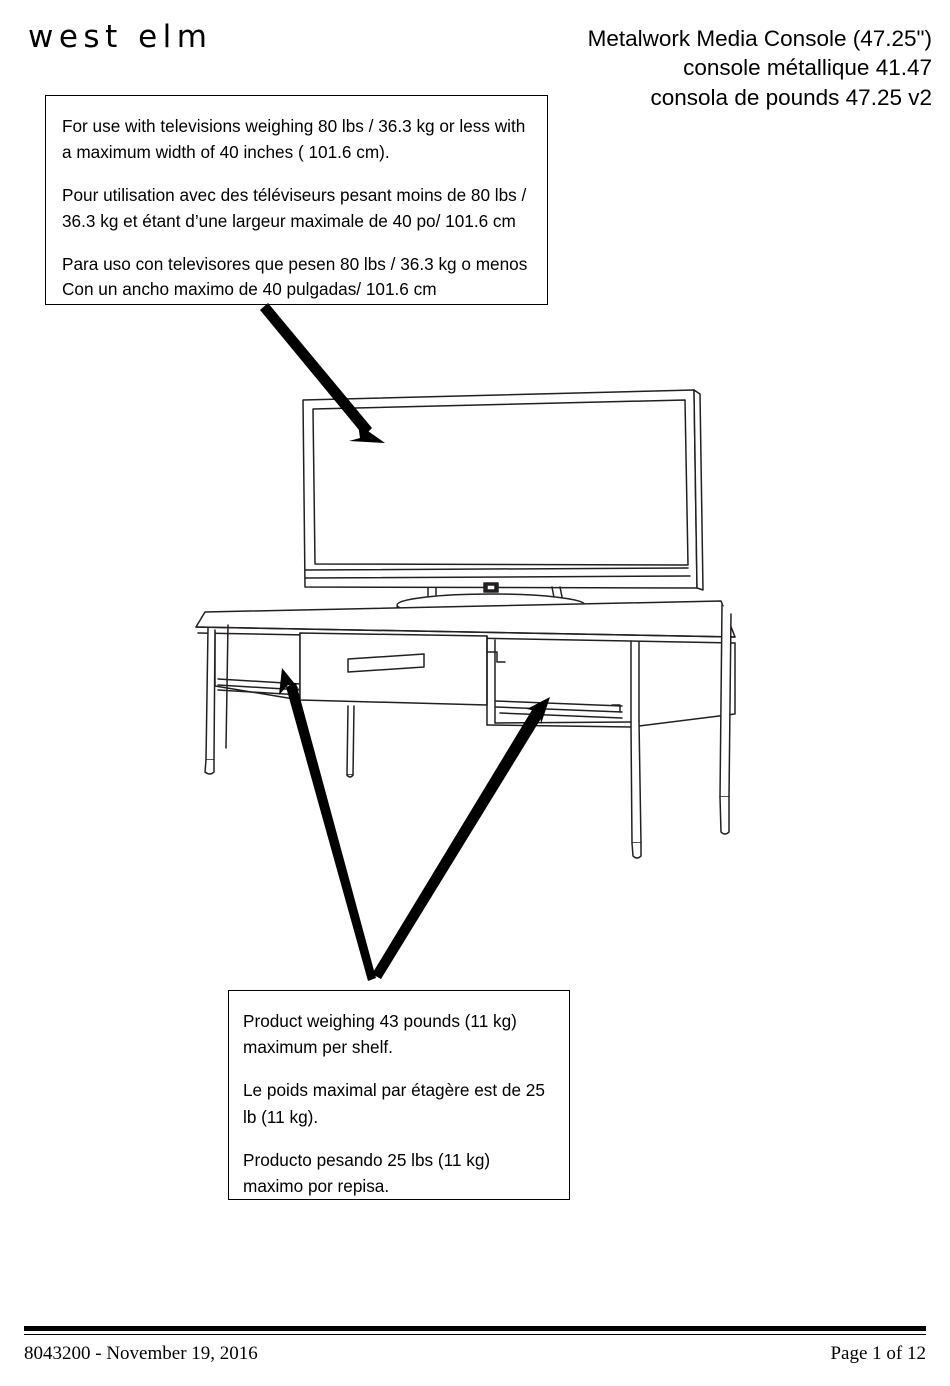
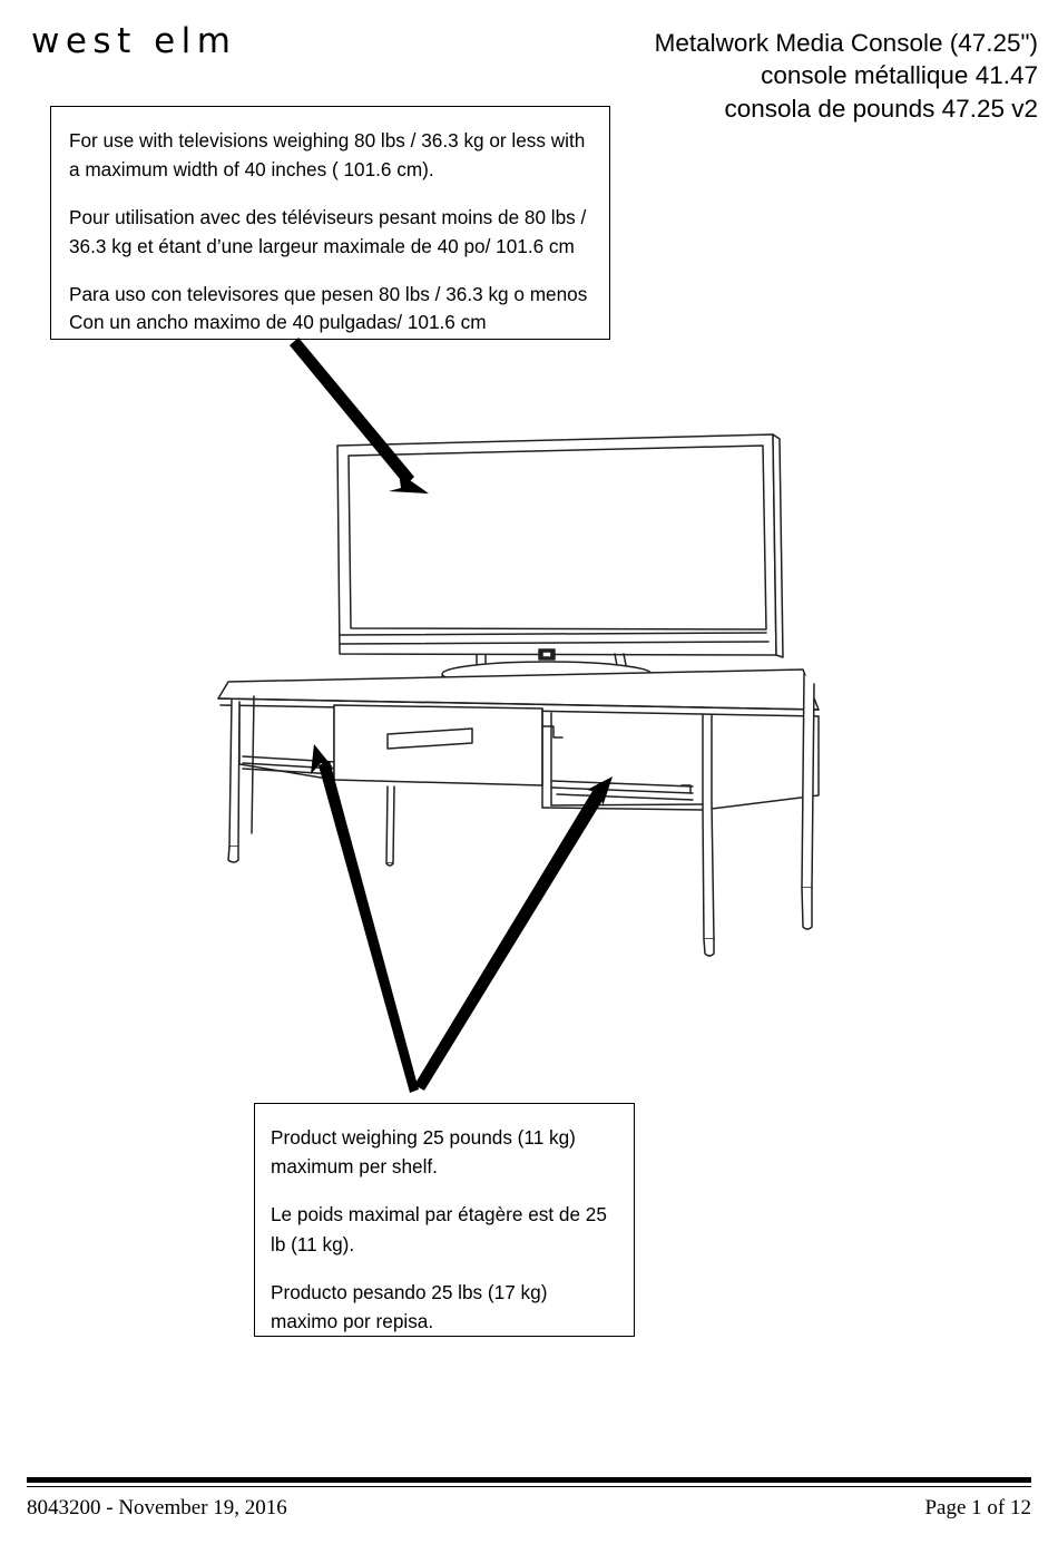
  west elm
  Metalwork Media Console (47.25")
  console métallique 41.47
  consola de pounds 47.25 v2
  For use with televisions weighing 80 lbs / 36.3 kg or less with a maximum width of 40 inches ( 101.6 cm).
  Pour utilisation avec des téléviseurs pesant moins de 80 lbs / 36.3 kg et étant d’une largeur maximale de 40 po/ 101.6 cm
  Para uso con televisores que pesen 80 lbs / 36.3 kg o menos Con un ancho maximo de 40 pulgadas/ 101.6 cm
- Product weighing 43 pounds (11 kg) maximum per shelf.
+ Product weighing 25 pounds (11 kg) maximum per shelf.
  Le poids maximal par étagère est de 25 lb (11 kg).
- Producto pesando 25 lbs (11 kg) maximo por repisa.
+ Producto pesando 25 lbs (17 kg) maximo por repisa.
  8043200 - November 19, 2016
  Page 1 of 12
